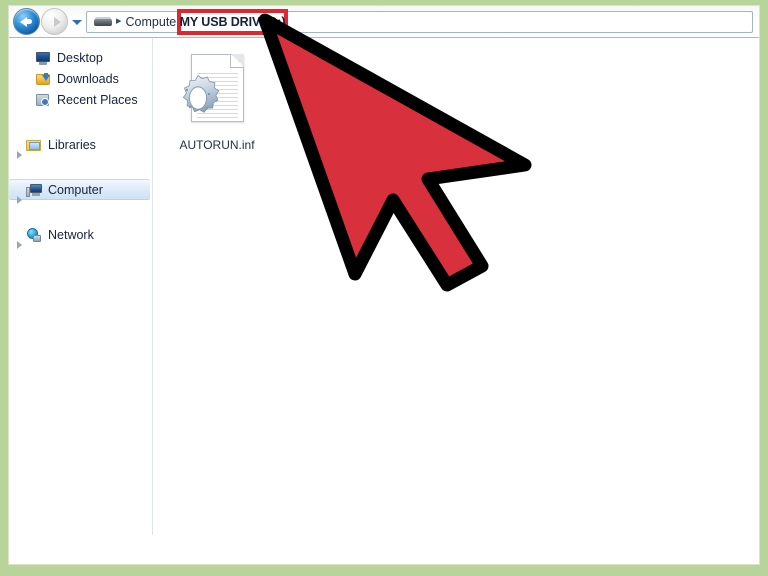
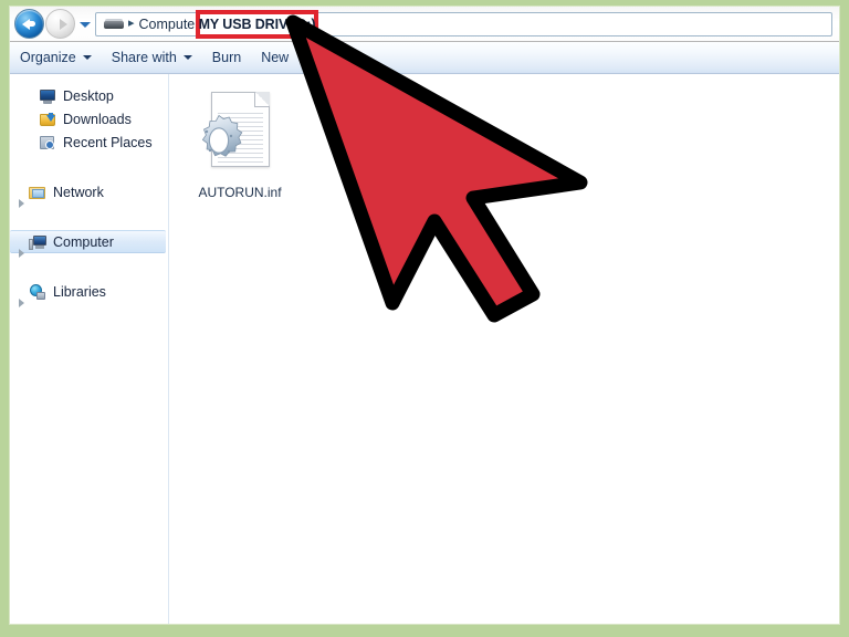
  ▸
  Compute
  MY USB DRIV)
+ Organize
+ Share with
+ Burn
+ New
  Desktop
  Downloads
  Recent Places
- Libraries
+ Network
  Computer
- Network
+ Libraries
  AUTORUN.inf
